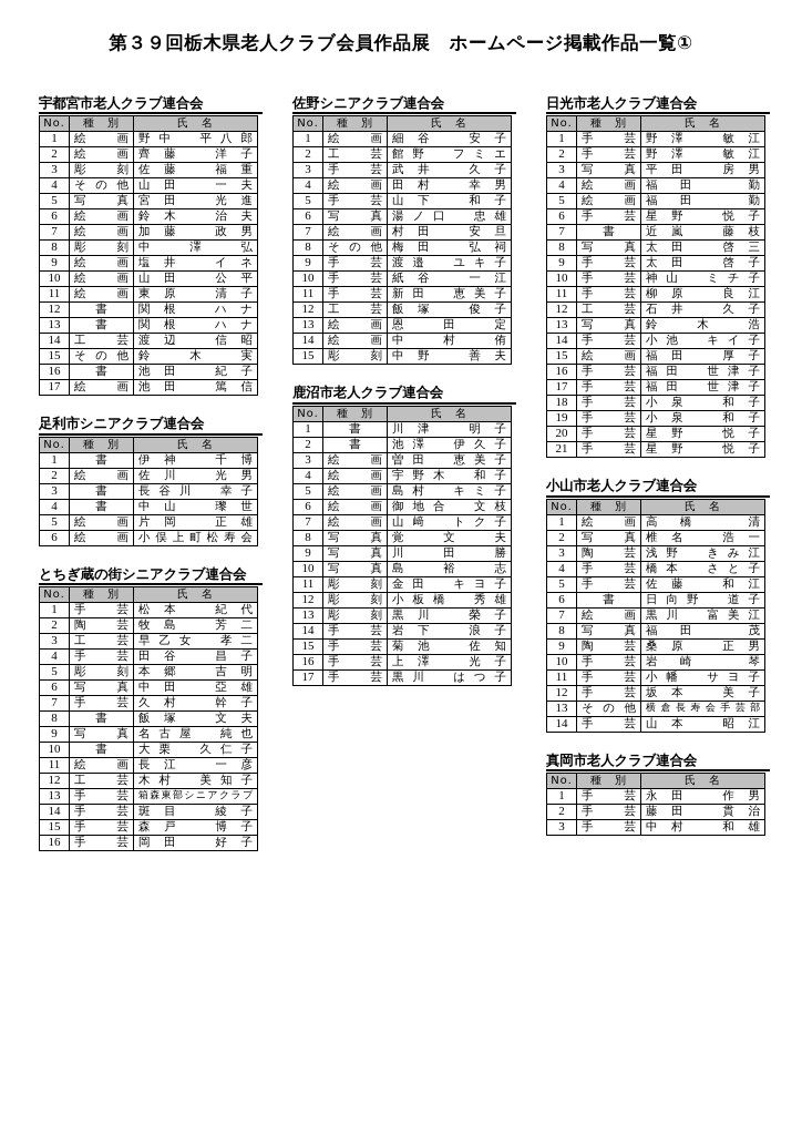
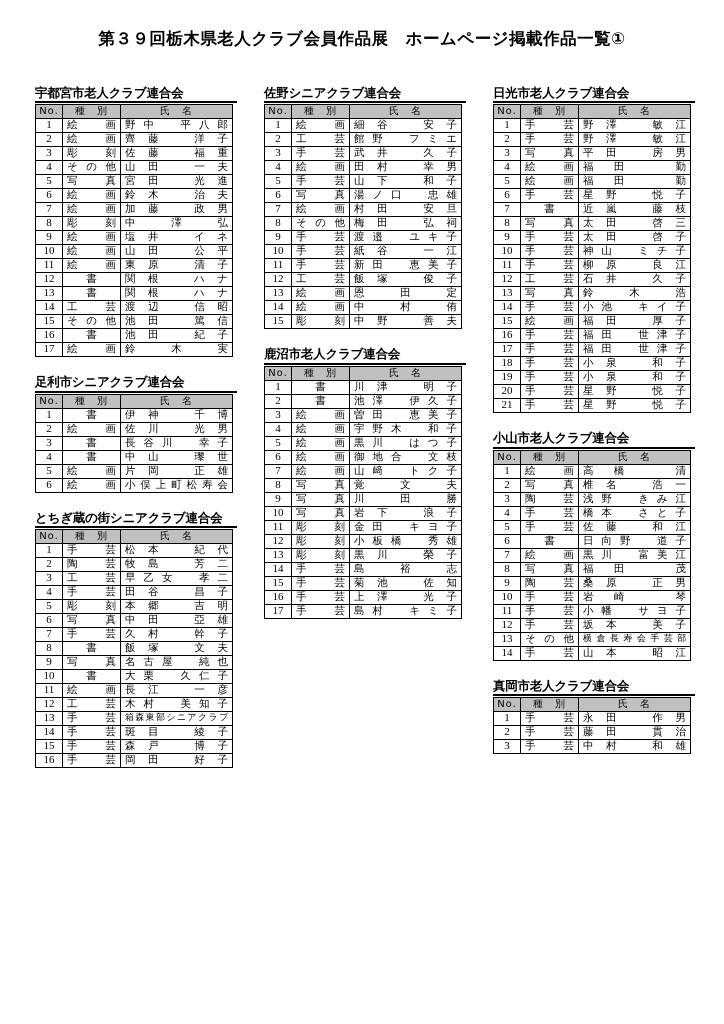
  第３９回栃木県老人クラブ会員作品展 ホームページ掲載作品一覧①
  宇都宮市老人クラブ連合会
  No.	種 別	氏 名
  1	絵 画	野中 平八郎
  2	絵 画	齊藤 洋子
  3	彫 刻	佐藤 福重
  4	そ の 他	山田 一夫
  5	写 真	宮田 光進
  6	絵 画	鈴木 治夫
  7	絵 画	加藤 政男
  8	彫 刻	中 澤 弘
  9	絵 画	塩井 イネ
  10	絵 画	山田 公平
  11	絵 画	東原 清子
  12	書	関根 ハナ
  13	書	関根 ハナ
  14	工 芸	渡辺 信昭
- 15	そ の 他	鈴 木 実
+ 15	そ の 他	池田 篤信
  16	書	池田 紀子
- 17	絵 画	池田 篤信
+ 17	絵 画	鈴 木 実
  足利市シニアクラブ連合会
  No.	種 別	氏 名
  1	書	伊神 千博
  2	絵 画	佐川 光男
  3	書	長谷川 幸子
  4	書	中山 瓈世
  5	絵 画	片岡 正雄
  6	絵 画	小俣上町松寿会
  とちぎ蔵の街シニアクラブ連合会
  No.	種 別	氏 名
  1	手 芸	松本 紀代
  2	陶 芸	牧島 芳二
  3	工 芸	早乙女 孝二
  4	手 芸	田谷 昌子
  5	彫 刻	本郷 吉明
  6	写 真	中田 亞雄
  7	手 芸	久村 幹子
  8	書	飯塚 文夫
  9	写 真	名古屋 純也
  10	書	大栗 久仁子
  11	絵 画	長江 一彦
  12	工 芸	木村 美知子
  13	手 芸	箱森東部シニアクラブ
  14	手 芸	斑目 綾子
  15	手 芸	森戸 博子
  16	手 芸	岡田 好子
  佐野シニアクラブ連合会
  No.	種 別	氏 名
  1	絵 画	細谷 安子
  2	工 芸	館野 フミエ
  3	手 芸	武井 久子
  4	絵 画	田村 幸男
  5	手 芸	山下 和子
  6	写 真	湯ノ口 忠雄
  7	絵 画	村田 安旦
  8	そ の 他	梅田 弘祠
  9	手 芸	渡邉 ユキ子
  10	手 芸	紙谷 一江
  11	手 芸	新田 恵美子
  12	工 芸	飯塚 俊子
  13	絵 画	恩 田 定
  14	絵 画	中 村 侑
  15	彫 刻	中野 善夫
  鹿沼市老人クラブ連合会
  No.	種 別	氏 名
  1	書	川津 明子
  2	書	池澤 伊久子
  3	絵 画	曽田 恵美子
  4	絵 画	宇野木 和子
- 5	絵 画	島村 キミ子
+ 5	絵 画	黒川 はつ子
  6	絵 画	御地合 文枝
  7	絵 画	山﨑 トク子
  8	写 真	覚 文 夫
  9	写 真	川 田 勝
- 10	写 真	島 裕 志
+ 10	写 真	岩下 浪子
  11	彫 刻	金田 キヨ子
  12	彫 刻	小板橋 秀雄
  13	彫 刻	黒川 榮子
- 14	手 芸	岩下 浪子
+ 14	手 芸	島 裕 志
  15	手 芸	菊池 佐知
  16	手 芸	上澤 光子
- 17	手 芸	黒川 はつ子
+ 17	手 芸	島村 キミ子
  日光市老人クラブ連合会
  No.	種 別	氏 名
  1	手 芸	野澤 敏江
  2	手 芸	野澤 敏江
  3	写 真	平田 房男
  4	絵 画	福田 勤
  5	絵 画	福田 勤
  6	手 芸	星野 悦子
  7	書	近嵐 藤枝
  8	写 真	太田 啓三
  9	手 芸	太田 啓子
  10	手 芸	神山 ミチ子
  11	手 芸	柳原 良江
  12	工 芸	石井 久子
  13	写 真	鈴 木 浩
  14	手 芸	小池 キイ子
  15	絵 画	福田 厚子
  16	手 芸	福田 世津子
  17	手 芸	福田 世津子
  18	手 芸	小泉 和子
  19	手 芸	小泉 和子
  20	手 芸	星野 悦子
  21	手 芸	星野 悦子
  小山市老人クラブ連合会
  No.	種 別	氏 名
  1	絵 画	高橋 清
  2	写 真	椎名 浩一
  3	陶 芸	浅野 きみ江
  4	手 芸	橋本 さと子
  5	手 芸	佐藤 和江
  6	書	日向野 道子
  7	絵 画	黒川 富美江
  8	写 真	福田 茂
  9	陶 芸	桑原 正男
  10	手 芸	岩崎 琴
  11	手 芸	小幡 サヨ子
  12	手 芸	坂本 美子
  13	そ の 他	横倉長寿会手芸部
  14	手 芸	山本 昭江
  真岡市老人クラブ連合会
  No.	種 別	氏 名
  1	手 芸	永田 作男
  2	手 芸	藤田 貫治
  3	手 芸	中村 和雄
